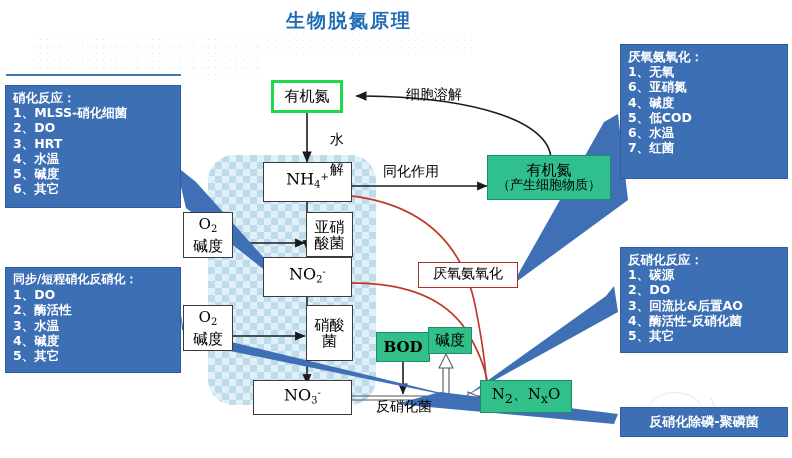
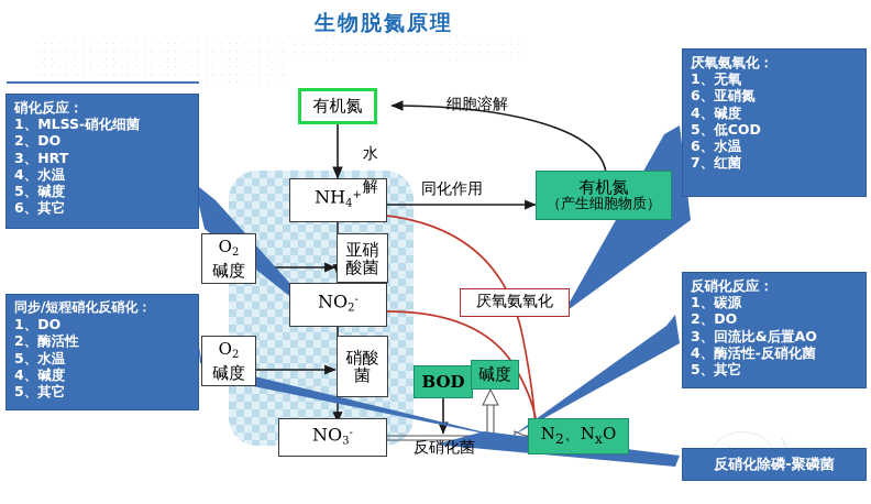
  生物脱氮原理
  有机氮
  水
  解
  细胞溶解
  同化作用
  NH4+
  有机氮
  （产生细胞物质）
  亚硝
  酸菌
  O2
  碱度
  NO2-
  O2
  碱度
  硝酸
  菌
  BOD
  碱度
  NO3-
  反硝化菌
  N2、NxO
  厌氧氨氧化
  硝化反应：
  1、MLSS-硝化细菌
  2、DO
  3、HRT
  4、水温
  5、碱度
  6、其它
  同步/短程硝化反硝化：
  1、DO
  2、酶活性
- 3、水温
+ 5、水温
  4、碱度
  5、其它
  厌氧氨氧化：
  1、无氧
  6、亚硝氮
  4、碱度
  5、低COD
  6、水温
  7、红菌
  反硝化反应：
  1、碳源
  2、DO
  3、回流比&后置AO
  4、酶活性-反硝化菌
  5、其它
  反硝化除磷-聚磷菌
